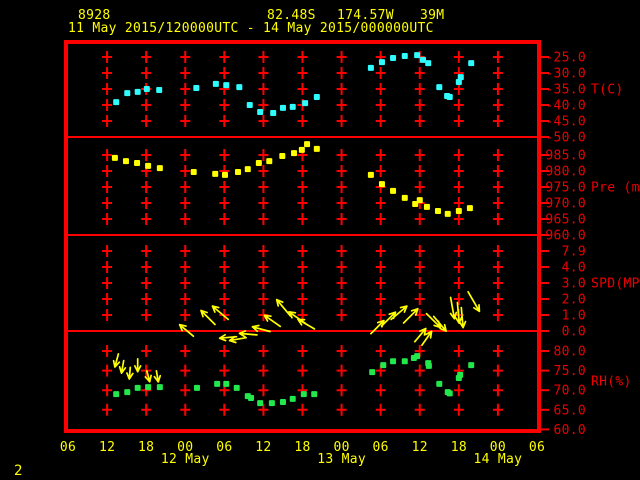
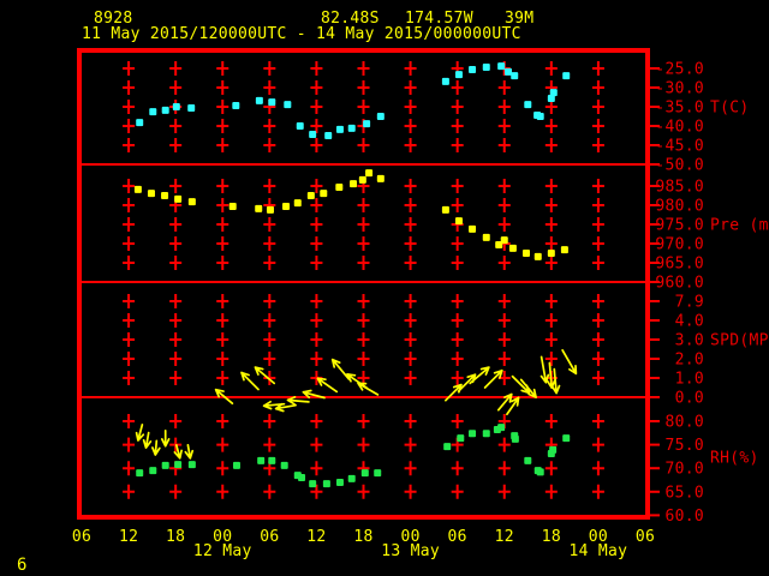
  8928
  82.48S
  174.57W
  39M
  11 May 2015/120000UTC - 14 May 2015/000000UTC
- 2
+ 6
  -25.0
  -30.0
  -35.0
  -40.0
  -45.0
  -50.0
  T(C)
  985.0
  980.0
  975.0
  970.0
  965.0
  960.0
  Pre (m
  7.9
  4.0
  3.0
  2.0
  1.0
  0.0
  SPD(MP
  80.0
  75.0
  70.0
  65.0
  60.0
  RH(%)
  06
  12
  18
  00
  06
  12
  18
  00
  06
  12
  18
  00
  06
  12 May
  13 May
  14 May
